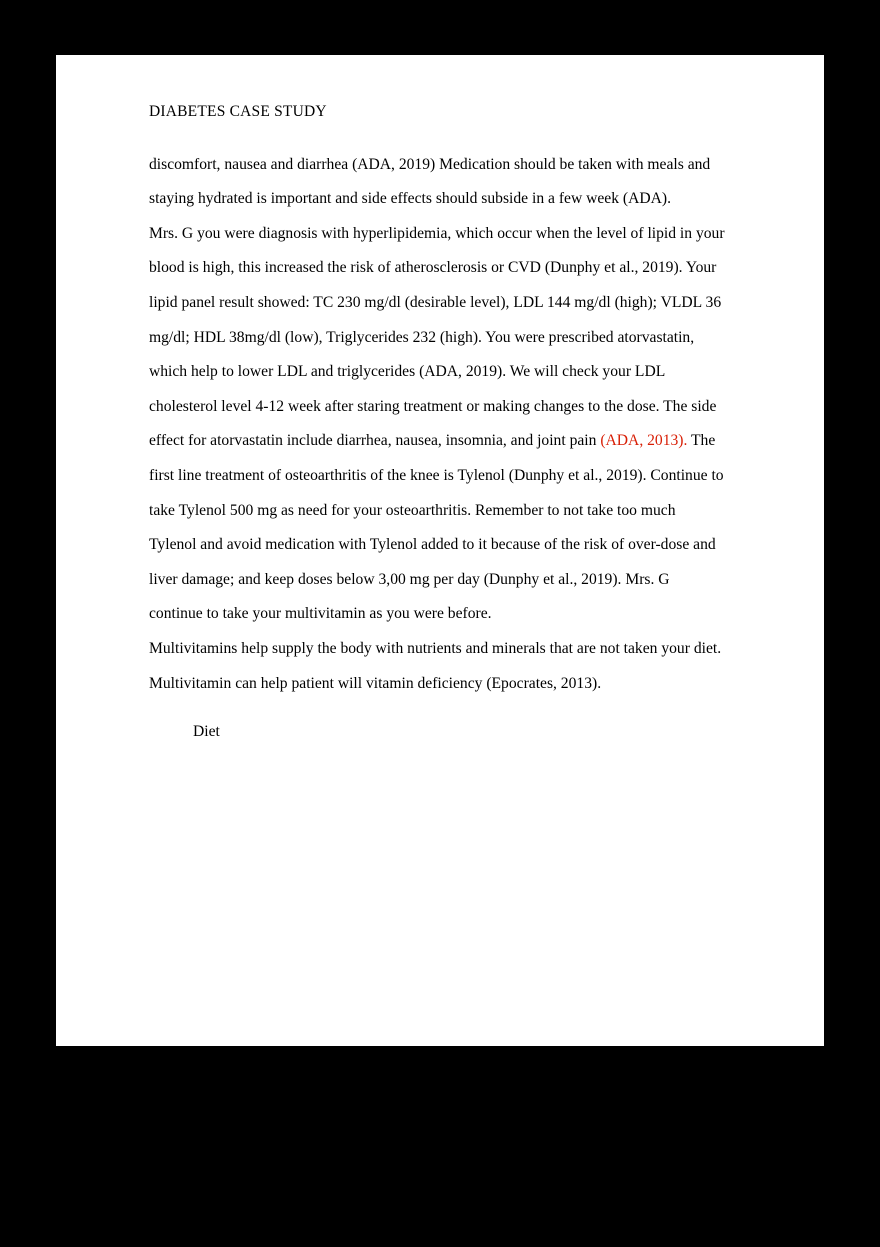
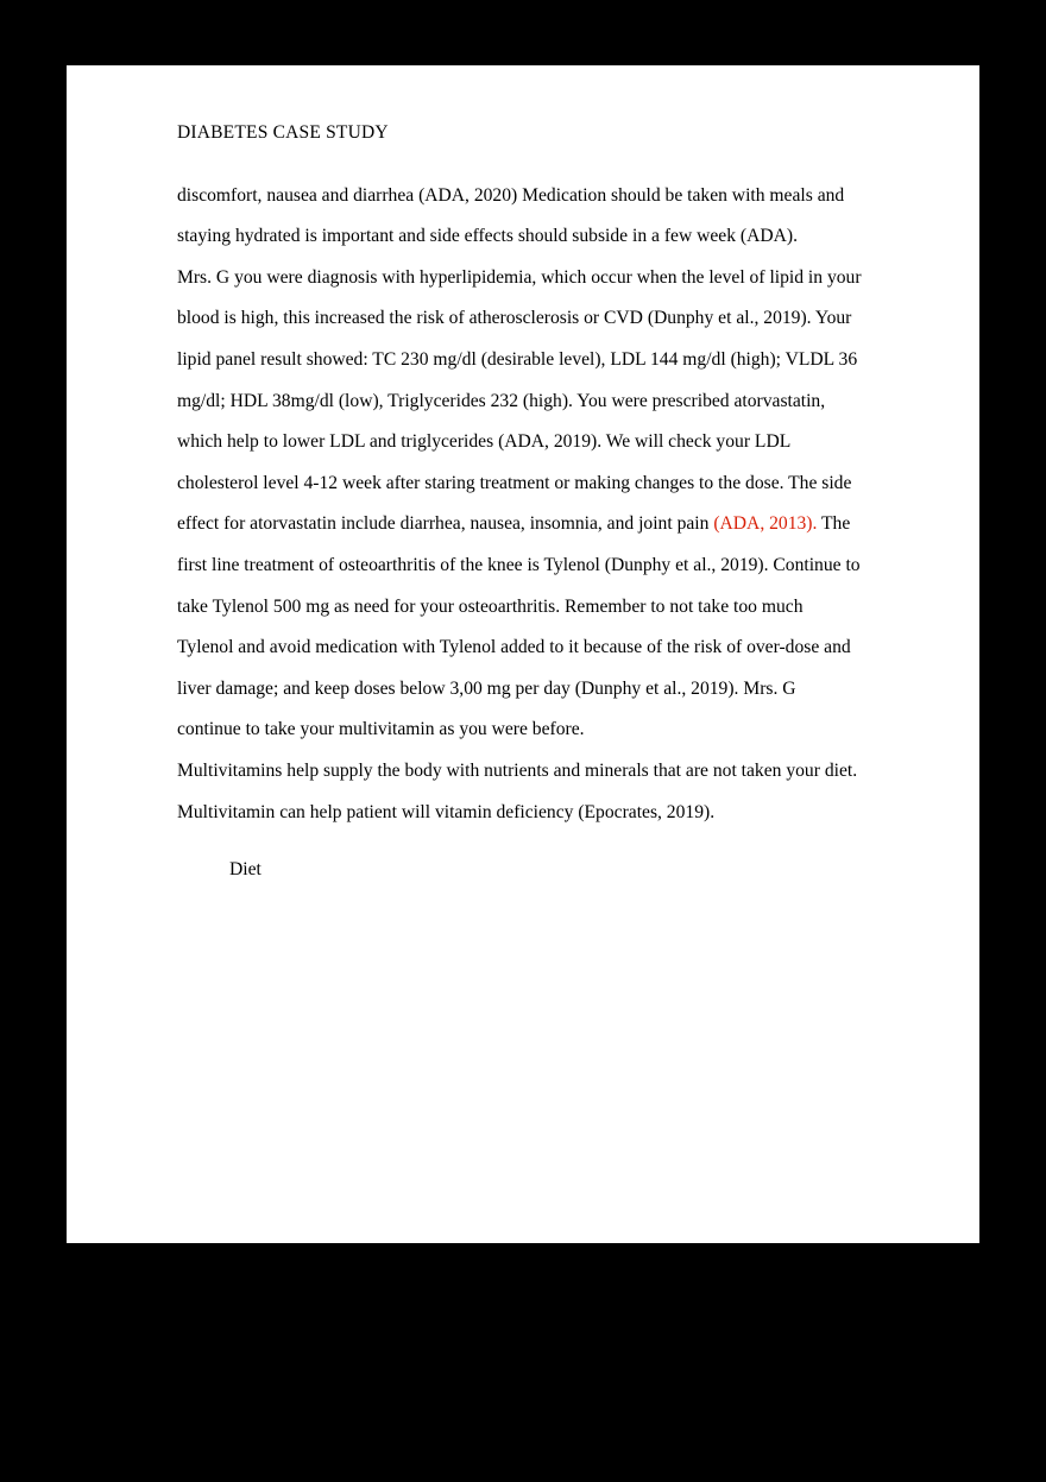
  DIABETES CASE STUDY
- discomfort, nausea and diarrhea (ADA, 2019) Medication should be taken with meals and staying hydrated is important and side effects should subside in a few week (ADA).
+ discomfort, nausea and diarrhea (ADA, 2020) Medication should be taken with meals and staying hydrated is important and side effects should subside in a few week (ADA).
  Mrs. G you were diagnosis with hyperlipidemia, which occur when the level of lipid in your blood is high, this increased the risk of atherosclerosis or CVD (Dunphy et al., 2019). Your lipid panel result showed: TC 230 mg/dl (desirable level), LDL 144 mg/dl (high); VLDL 36 mg/dl; HDL 38mg/dl (low), Triglycerides 232 (high). You were prescribed atorvastatin, which help to lower LDL and triglycerides (ADA, 2019). We will check your LDL cholesterol level 4-12 week after staring treatment or making changes to the dose. The side effect for atorvastatin include diarrhea, nausea, insomnia, and joint pain (ADA, 2013). The first line treatment of osteoarthritis of the knee is Tylenol (Dunphy et al., 2019). Continue to take Tylenol 500 mg as need for your osteoarthritis. Remember to not take too much Tylenol and avoid medication with Tylenol added to it because of the risk of over-dose and liver damage; and keep doses below 3,00 mg per day (Dunphy et al., 2019). Mrs. G continue to take your multivitamin as you were before.
- Multivitamins help supply the body with nutrients and minerals that are not taken your diet. Multivitamin can help patient will vitamin deficiency (Epocrates, 2013).
+ Multivitamins help supply the body with nutrients and minerals that are not taken your diet. Multivitamin can help patient will vitamin deficiency (Epocrates, 2019).
  Diet
